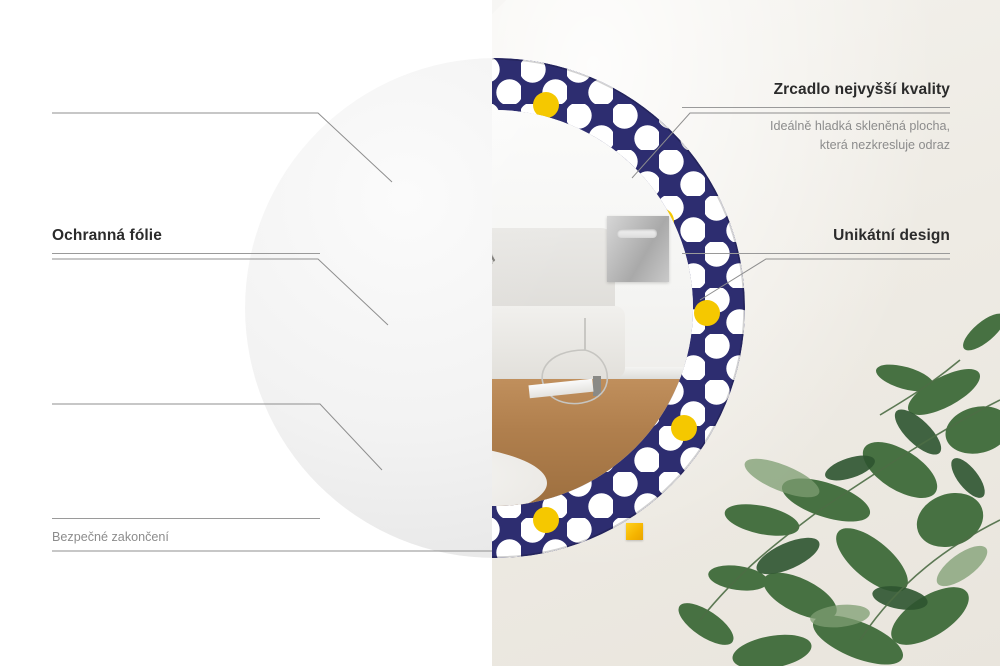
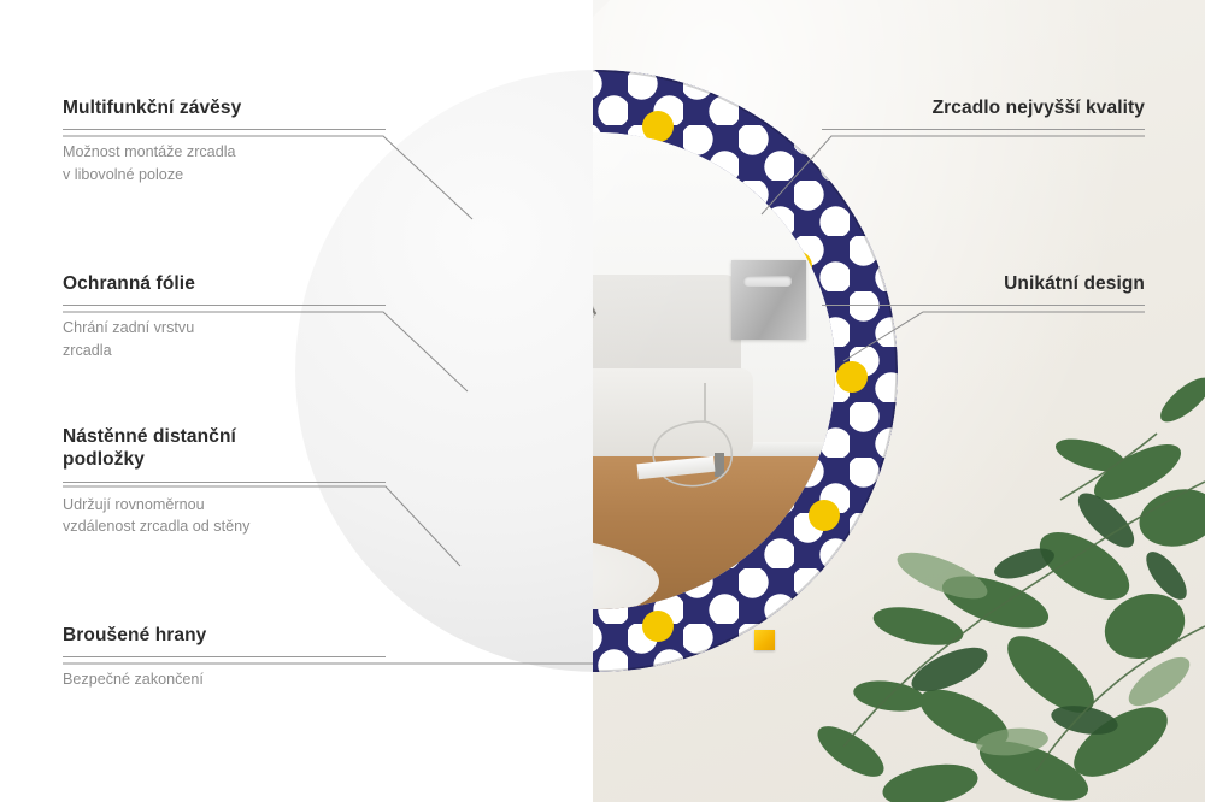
+ Multifunkční závěsy
+ Možnost montáže zrcadla
+ v libovolné poloze
  Ochranná fólie
+ Chrání zadní vrstvu
+ zrcadla
+ Nástěnné distanční
+ podložky
+ Udržují rovnoměrnou
+ vzdálenost zrcadla od stěny
+ Broušené hrany
  Bezpečné zakončení
  Zrcadlo nejvyšší kvality
- Ideálně hladká skleněná plocha,
- která nezkresluje odraz
  Unikátní design
